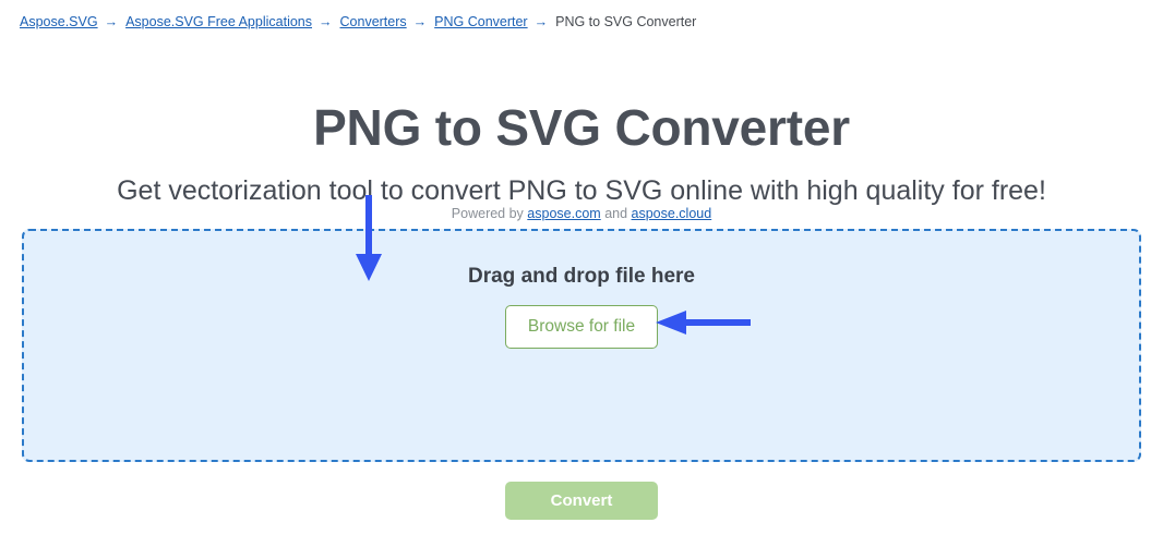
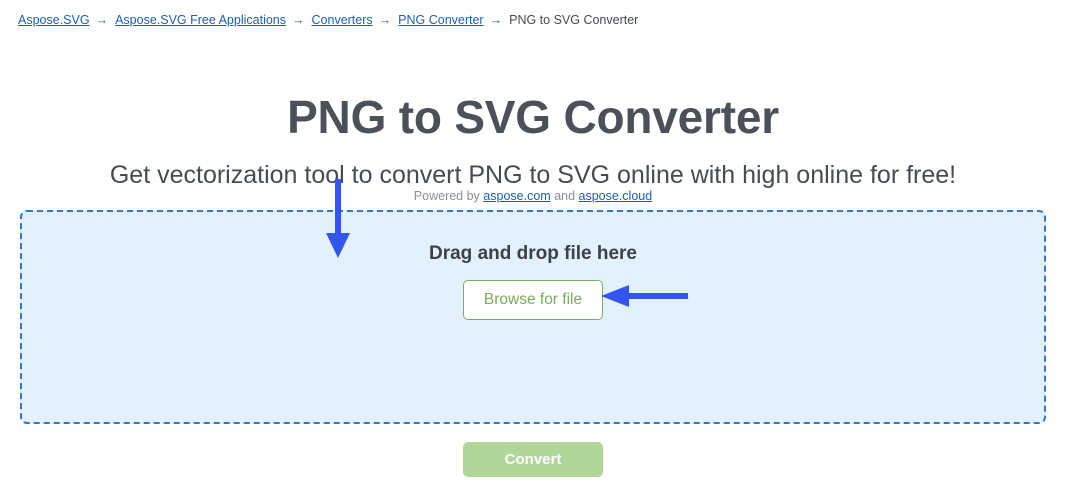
  Aspose.SVG → Aspose.SVG Free Applications → Converters → PNG Converter → PNG to SVG Converter
  PNG to SVG Converter
- Get vectorization tool to convert PNG to SVG online with high quality for free!
+ Get vectorization tool to convert PNG to SVG online with high online for free!
  Powered by aspose.com and aspose.cloud
  Drag and drop file here
  Browse for file
  Convert
